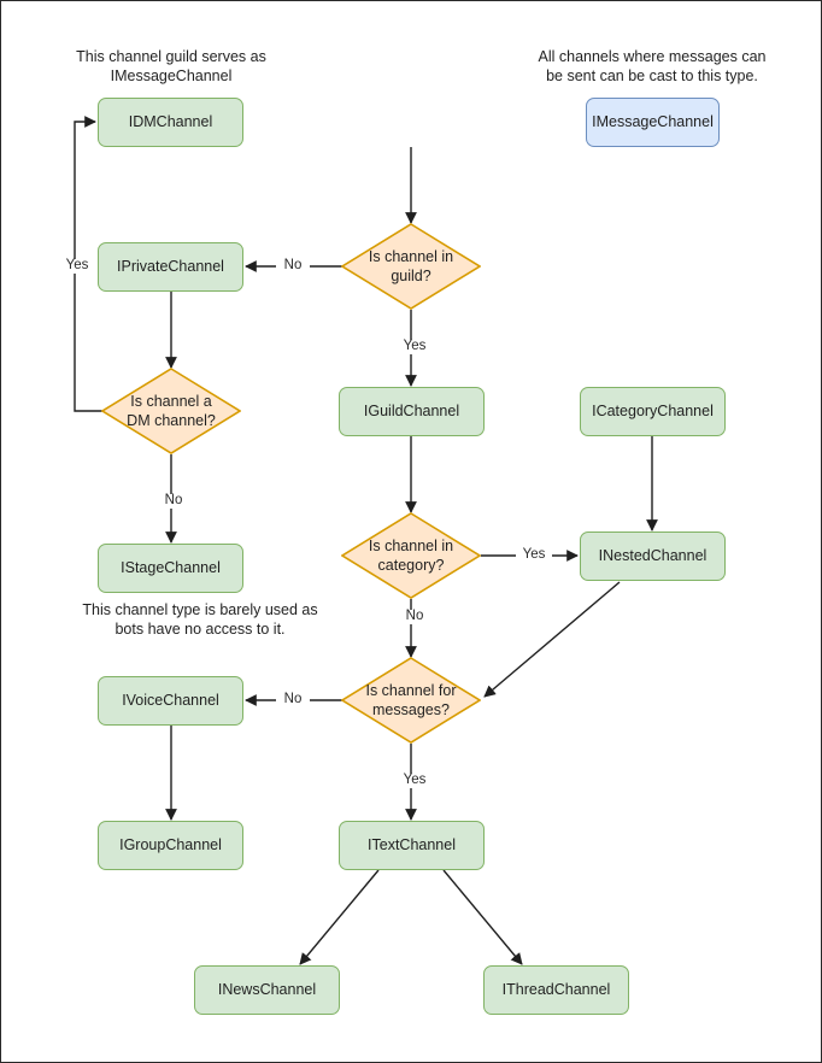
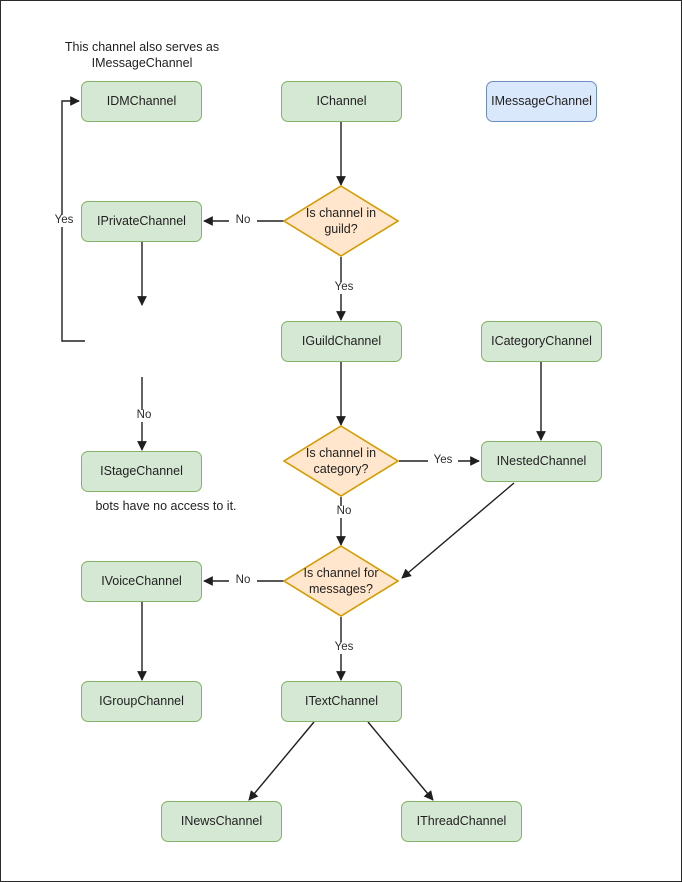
- This channel guild serves as
+ This channel also serves as
  IMessageChannel
- All channels where messages can
- be sent can be cast to this type.
- This channel type is barely used as
  bots have no access to it.
  IDMChannel
+ IChannel
  IMessageChannel
  IPrivateChannel
  IStageChannel
  IGuildChannel
  ICategoryChannel
  INestedChannel
  IVoiceChannel
  IGroupChannel
  ITextChannel
  INewsChannel
  IThreadChannel
  Is channel in
  guild?
- Is channel a
- DM channel?
  Is channel in
  category?
  Is channel for
  messages?
  No
  Yes
  Yes
  No
  Yes
  No
  No
  Yes
